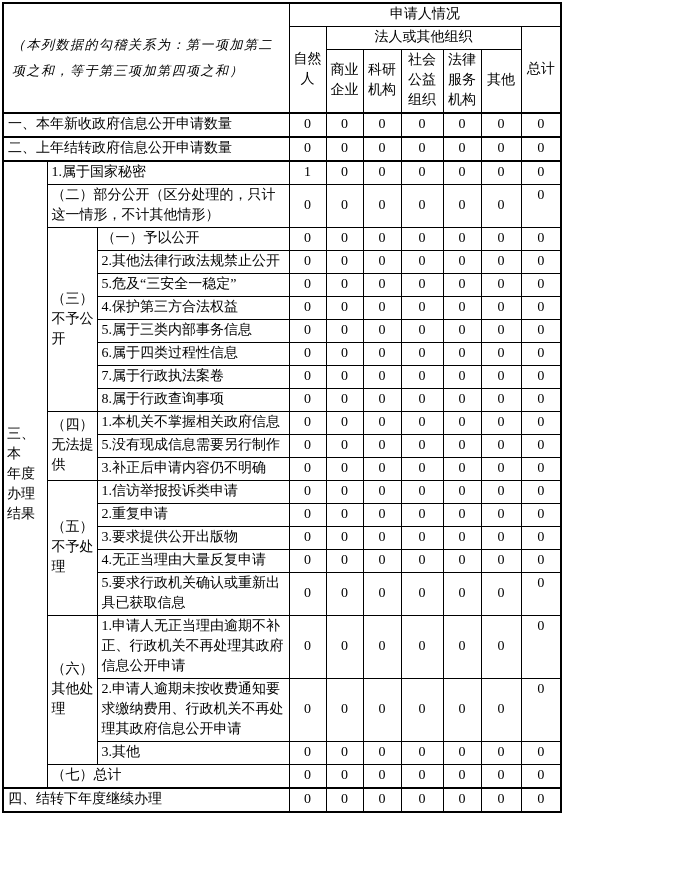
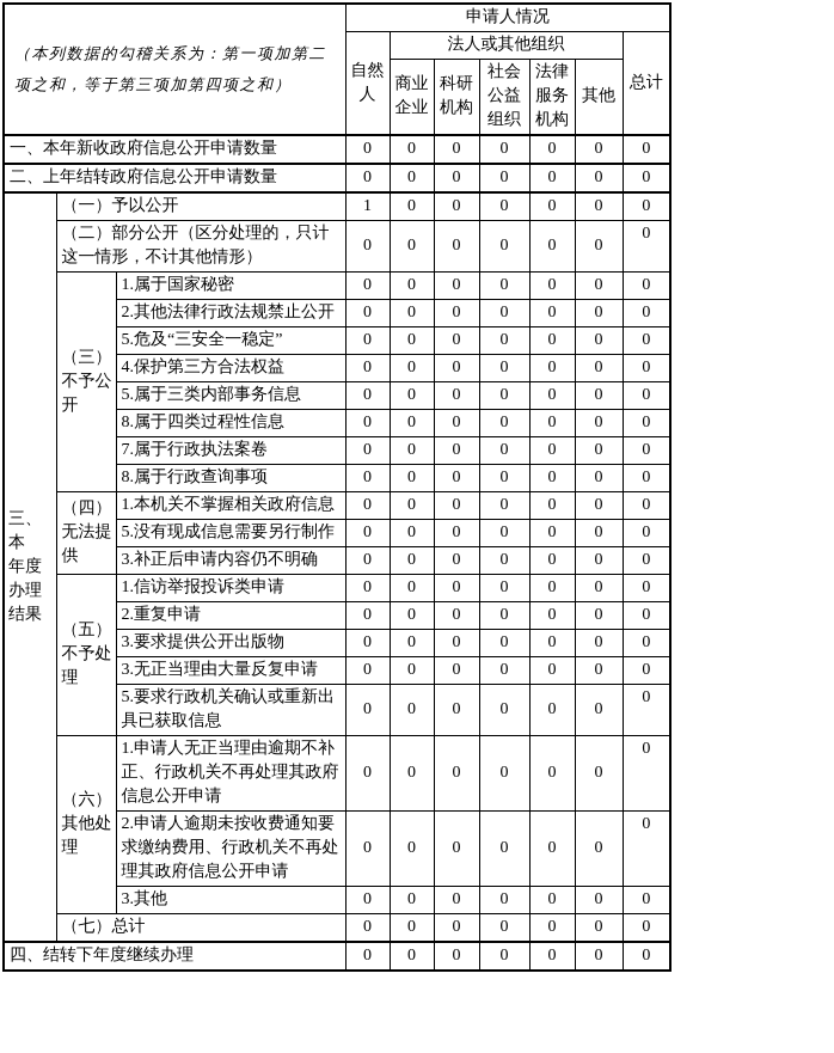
  （本列数据的勾稽关系为：第一项加第二项之和，等于第三项加第四项之和）	申请人情况
  自然人	法人或其他组织	总计
  商业企业	科研机构	社会公益组织	法律服务机构	其他
  一、本年新收政府信息公开申请数量	0	0	0	0	0	0	0
  二、上年结转政府信息公开申请数量	0	0	0	0	0	0	0
- 三、本 年度 办理 结果	1.属于国家秘密	1	0	0	0	0	0	0
+ 三、本 年度 办理 结果	（一）予以公开	1	0	0	0	0	0	0
  （二）部分公开（区分处理的，只计这一情形，不计其他情形）	0	0	0	0	0	0	0
- （三）不予公开	（一）予以公开	0	0	0	0	0	0	0
+ （三）不予公开	1.属于国家秘密	0	0	0	0	0	0	0
  2.其他法律行政法规禁止公开	0	0	0	0	0	0	0
  5.危及“三安全一稳定”	0	0	0	0	0	0	0
  4.保护第三方合法权益	0	0	0	0	0	0	0
  5.属于三类内部事务信息	0	0	0	0	0	0	0
- 6.属于四类过程性信息	0	0	0	0	0	0	0
+ 8.属于四类过程性信息	0	0	0	0	0	0	0
  7.属于行政执法案卷	0	0	0	0	0	0	0
  8.属于行政查询事项	0	0	0	0	0	0	0
  （四）无法提供	1.本机关不掌握相关政府信息	0	0	0	0	0	0	0
  5.没有现成信息需要另行制作	0	0	0	0	0	0	0
  3.补正后申请内容仍不明确	0	0	0	0	0	0	0
  （五）不予处理	1.信访举报投诉类申请	0	0	0	0	0	0	0
  2.重复申请	0	0	0	0	0	0	0
  3.要求提供公开出版物	0	0	0	0	0	0	0
- 4.无正当理由大量反复申请	0	0	0	0	0	0	0
+ 3.无正当理由大量反复申请	0	0	0	0	0	0	0
  5.要求行政机关确认或重新出具已获取信息	0	0	0	0	0	0	0
  （六）其他处理	1.申请人无正当理由逾期不补正、行政机关不再处理其政府信息公开申请	0	0	0	0	0	0	0
  2.申请人逾期未按收费通知要求缴纳费用、行政机关不再处理其政府信息公开申请	0	0	0	0	0	0	0
  3.其他	0	0	0	0	0	0	0
  （七）总计	0	0	0	0	0	0	0
  四、结转下年度继续办理	0	0	0	0	0	0	0
